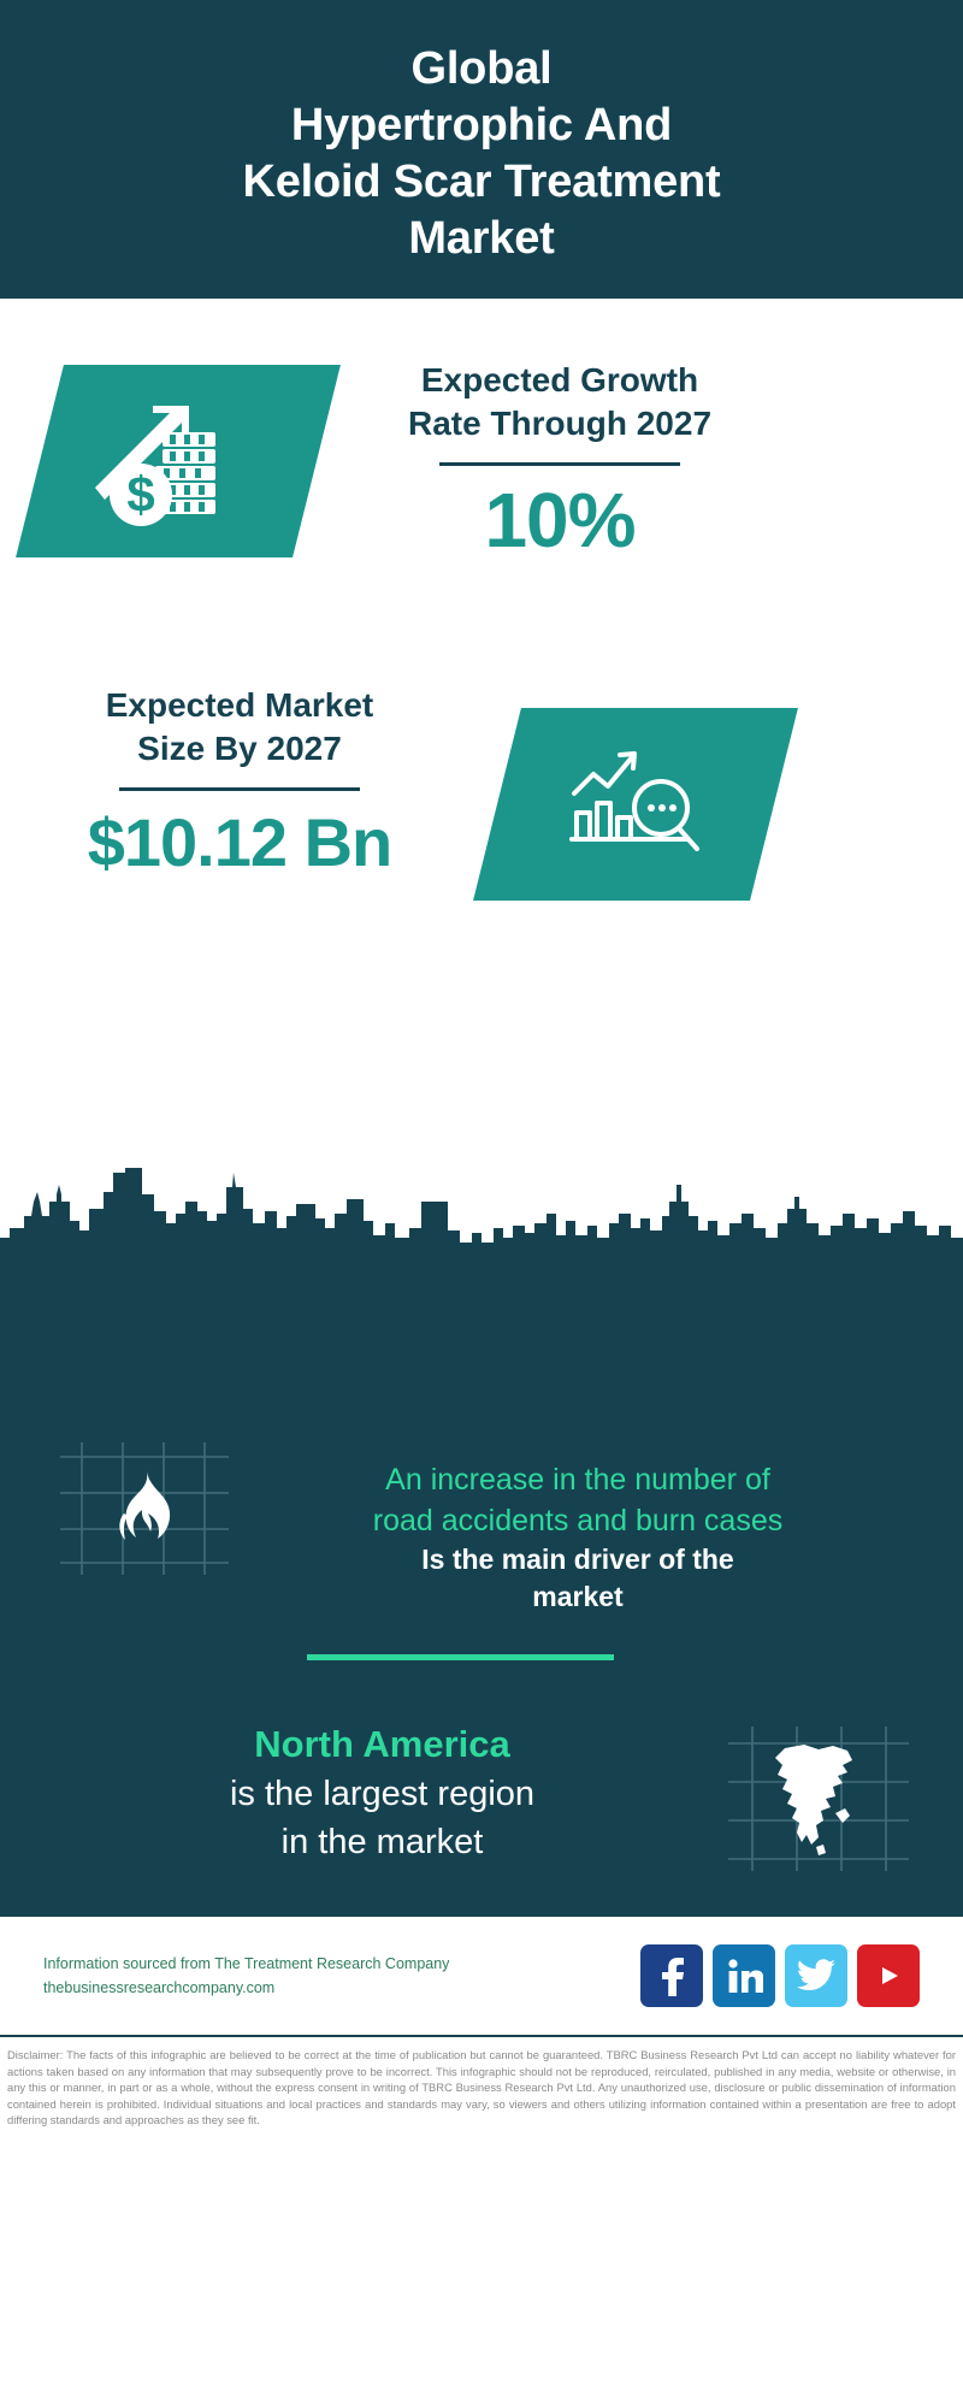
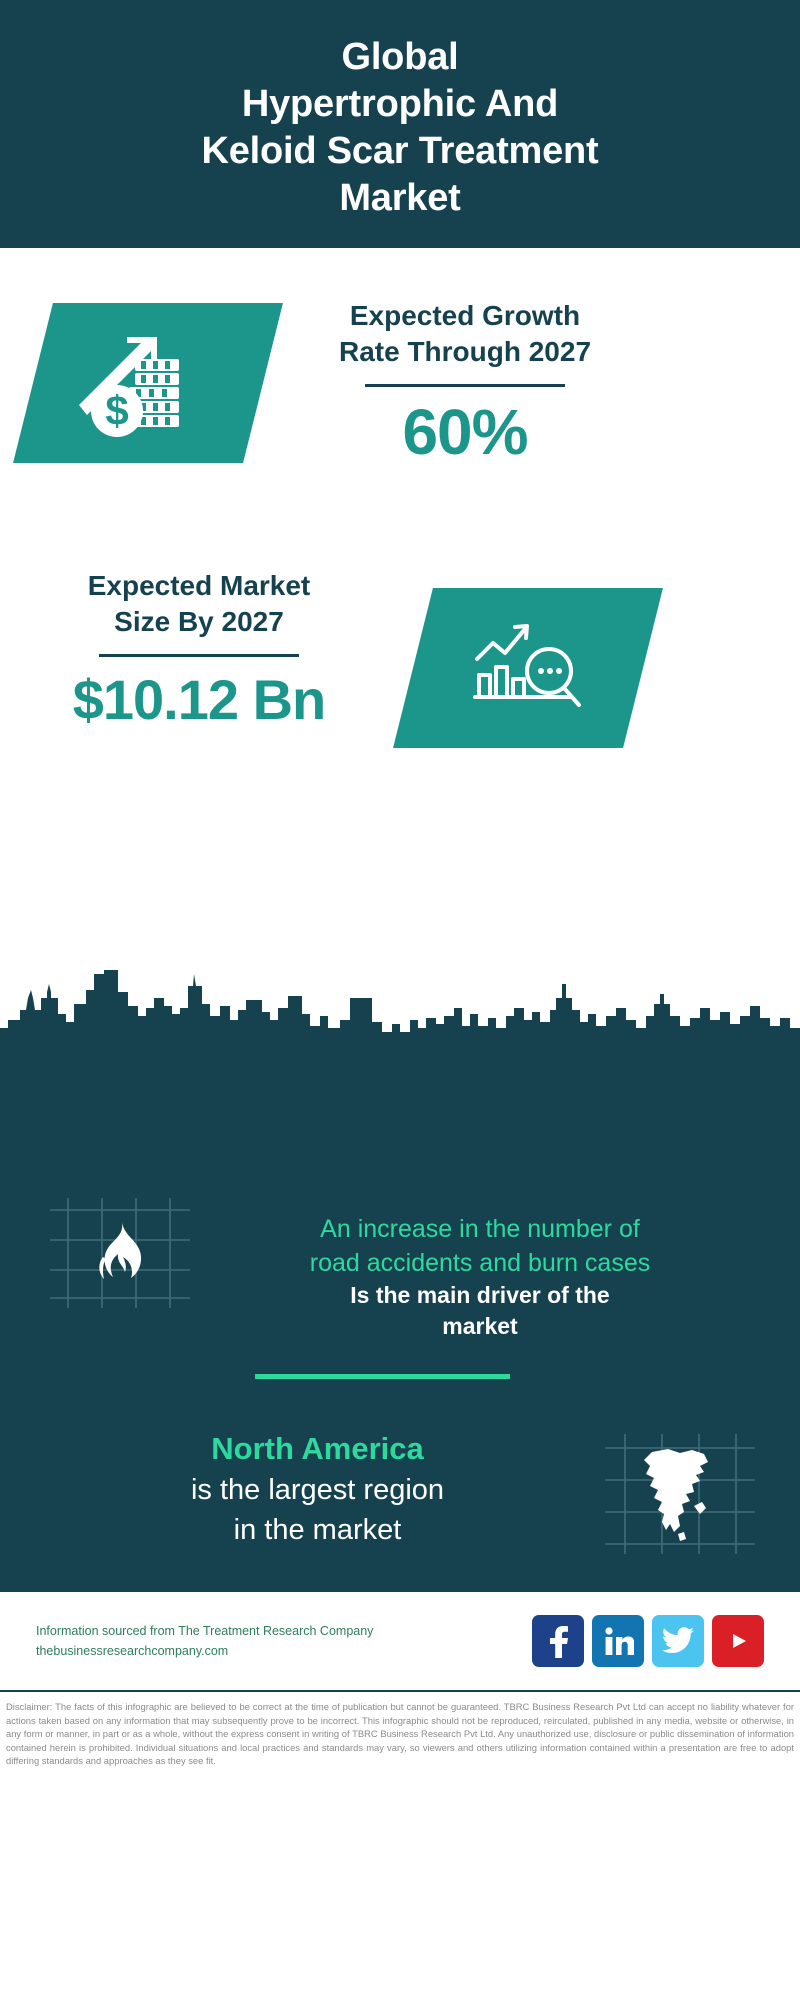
  Global
  Hypertrophic And
  Keloid Scar Treatment
  Market
  Expected Growth
  Rate Through 2027
- 10%
+ 60%
  Expected Market
  Size By 2027
  $10.12 Bn
  An increase in the number of
  road accidents and burn cases
  Is the main driver of the
  market
  North America
  is the largest region
  in the market
  Information sourced from The Treatment Research Company
  thebusinessresearchcompany.com
- Disclaimer: The facts of this infographic are believed to be correct at the time of publication but cannot be guaranteed. TBRC Business Research Pvt Ltd can accept no liability whatever for actions taken based on any information that may subsequently prove to be incorrect. This infographic should not be reproduced, reirculated, published in any media, website or otherwise, in any this or manner, in part or as a whole, without the express consent in writing of TBRC Business Research Pvt Ltd. Any unauthorized use, disclosure or public dissemination of information contained herein is prohibited. Individual situations and local practices and standards may vary, so viewers and others utilizing information contained within a presentation are free to adopt differing standards and approaches as they see fit.
+ Disclaimer: The facts of this infographic are believed to be correct at the time of publication but cannot be guaranteed. TBRC Business Research Pvt Ltd can accept no liability whatever for actions taken based on any information that may subsequently prove to be incorrect. This infographic should not be reproduced, reirculated, published in any media, website or otherwise, in any form or manner, in part or as a whole, without the express consent in writing of TBRC Business Research Pvt Ltd. Any unauthorized use, disclosure or public dissemination of information contained herein is prohibited. Individual situations and local practices and standards may vary, so viewers and others utilizing information contained within a presentation are free to adopt differing standards and approaches as they see fit.
